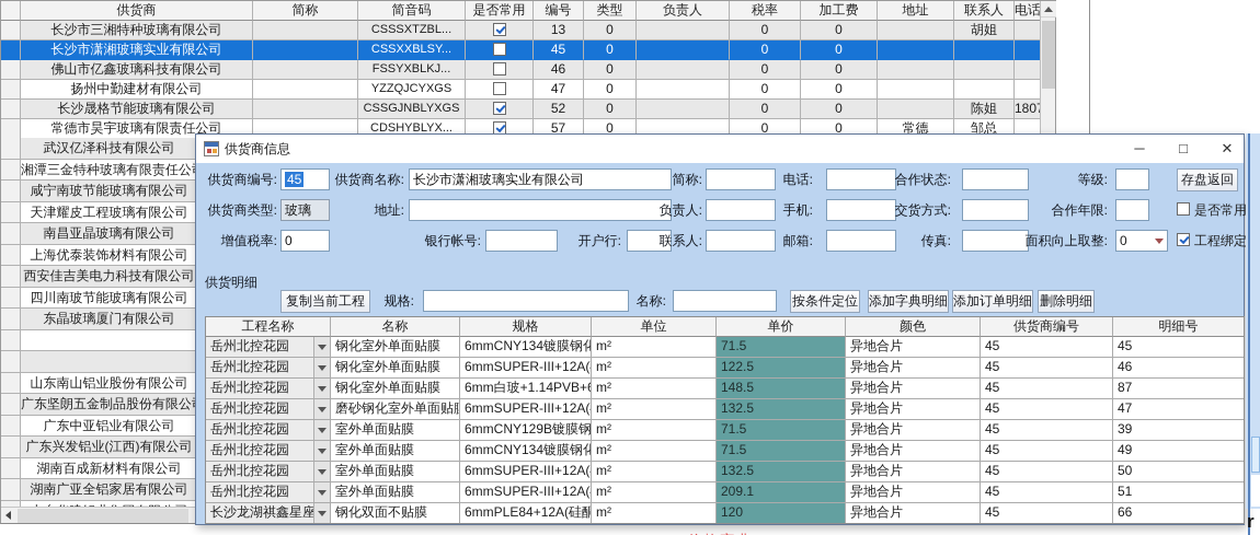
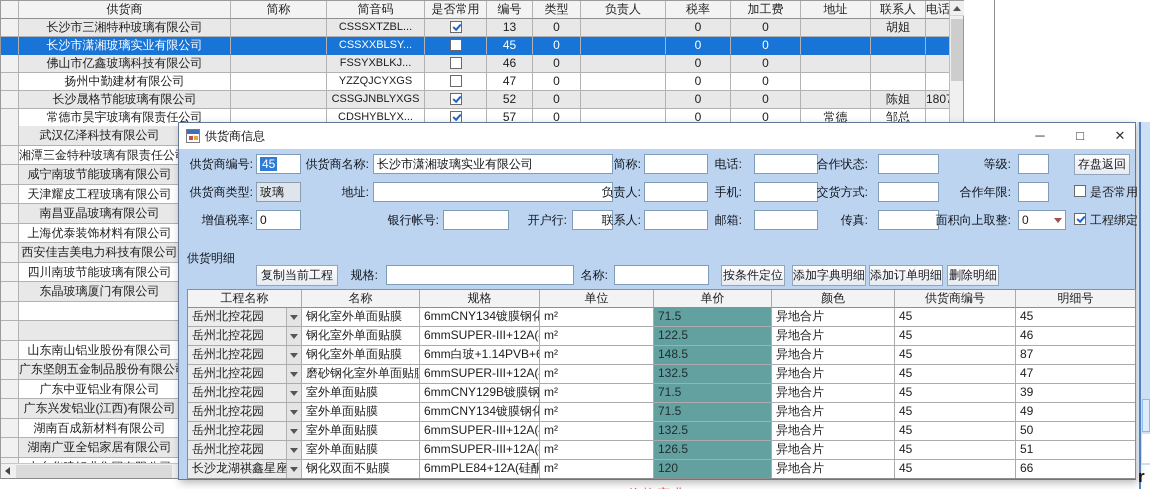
  供货商
  简称
  简音码
  是否常用
  编号
  类型
  负责人
  税率
  加工费
  地址
  联系人
  电话
  长沙市三湘特种玻璃有限公司
  CSSSXTZBL...
  13
  0
  0
  0
  胡姐
  长沙市潇湘玻璃实业有限公司
  CSSXXBLSY...
  45
  0
  0
  0
  佛山市亿鑫玻璃科技有限公司
  FSSYXBLKJ...
  46
  0
  0
  0
  扬州中勤建材有限公司
  YZZQJCYXGS
  47
  0
  0
  0
  长沙晟格节能玻璃有限公司
  CSSGJNBLYXGS
  52
  0
  0
  0
  陈姐
  常德市昊宇玻璃有限责任公司
  CDSHYBLYX...
  57
  0
  0
  0
  常德
  邹总
  武汉亿泽科技有限公司
  湘潭三金特种玻璃有限责任公
  咸宁南玻节能玻璃有限公司
  天津耀皮工程玻璃有限公司
  南昌亚晶玻璃有限公司
  上海优泰装饰材料有限公司
  西安佳吉美电力科技有限公司
  四川南玻节能玻璃有限公司
  东晶玻璃厦门有限公司
  山东南山铝业股份有限公司
  广东坚朗五金制品股份有限公
  广东中亚铝业有限公司
  广东兴发铝业(江西)有限公司
  湖南百成新材料有限公司
  湖南广亚全铝家居有限公司
  供货商信息
  ─
  □
  ✕
  供货商编号:
  45
  供货商名称:
  长沙市潇湘玻璃实业有限公司
  简称:
  电话:
  合作状态:
  等级:
  存盘返回
  供货商类型:
  玻璃
  地址:
  负责人:
  手机:
  交货方式:
  合作年限:
  是否常用
  增值税率:
  0
  银行帐号:
  开户行:
  联系人:
  邮箱:
  传真:
  面积向上取整:
  0
  工程绑定
  供货明细
  复制当前工程
  规格:
  名称:
  按条件定位
  添加字典明细
  添加订单明细
  删除明细
  工程名称
  名称
  规格
  单位
  单价
  颜色
  供货商编号
  明细号
  岳州北控花园
  钢化室外单面贴膜
  6mmCNY134镀膜钢化
  m²
  71.5
  异地合片
  45
  45
  岳州北控花园
  钢化室外单面贴膜
  6mmSUPER-III+12A(
  m²
  122.5
  异地合片
  45
  46
  岳州北控花园
  钢化室外单面贴膜
  6mm白玻+1.14PVB+6
  m²
  148.5
  异地合片
  45
  87
  岳州北控花园
  磨砂钢化室外单面贴
  6mmSUPER-III+12A(
  m²
  132.5
  异地合片
  45
  47
  岳州北控花园
  室外单面贴膜
  6mmCNY129B镀膜钢
  m²
  71.5
  异地合片
  45
  39
  岳州北控花园
  室外单面贴膜
  6mmCNY134镀膜钢化
  m²
  71.5
  异地合片
  45
  49
  岳州北控花园
  室外单面贴膜
  6mmSUPER-III+12A(
  m²
  132.5
  异地合片
  45
  50
  岳州北控花园
  室外单面贴膜
  6mmSUPER-III+12A(
  m²
- 209.1
+ 126.5
  异地合片
  45
  51
  长沙龙湖祺鑫星座
  钢化双面不贴膜
  6mmPLE84+12A(硅酮
  m²
  120
  异地合片
  45
  66
  r
